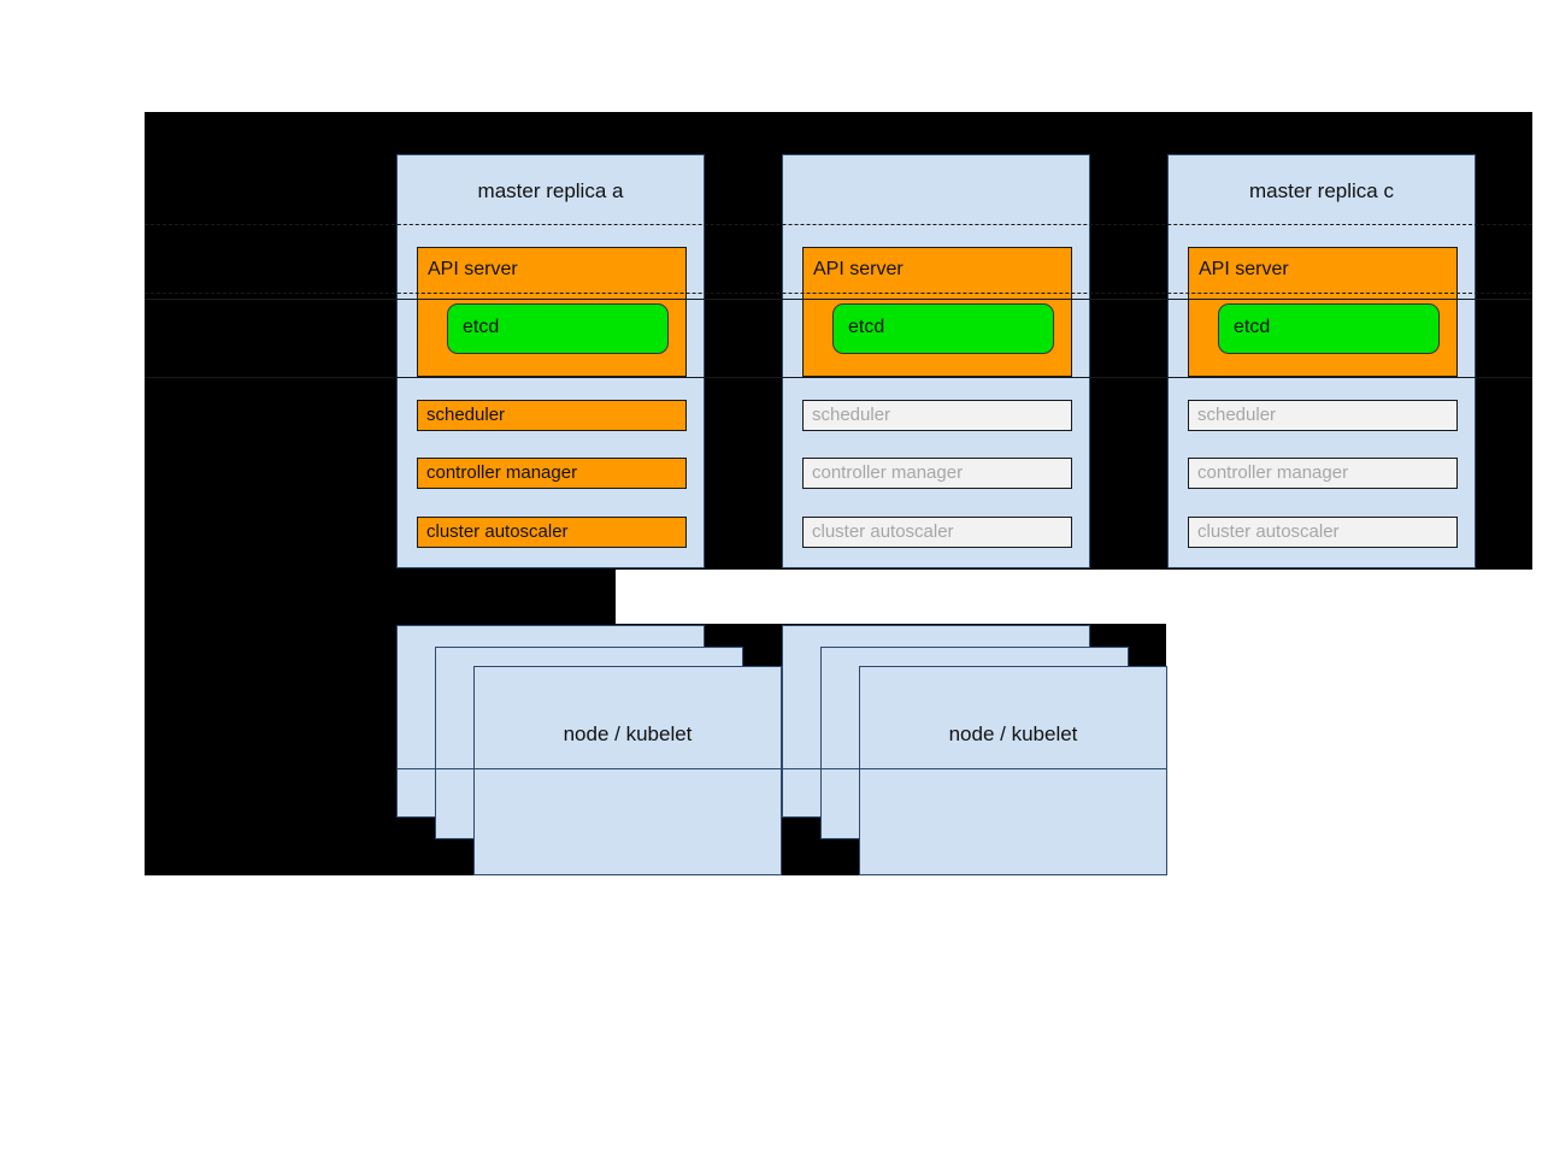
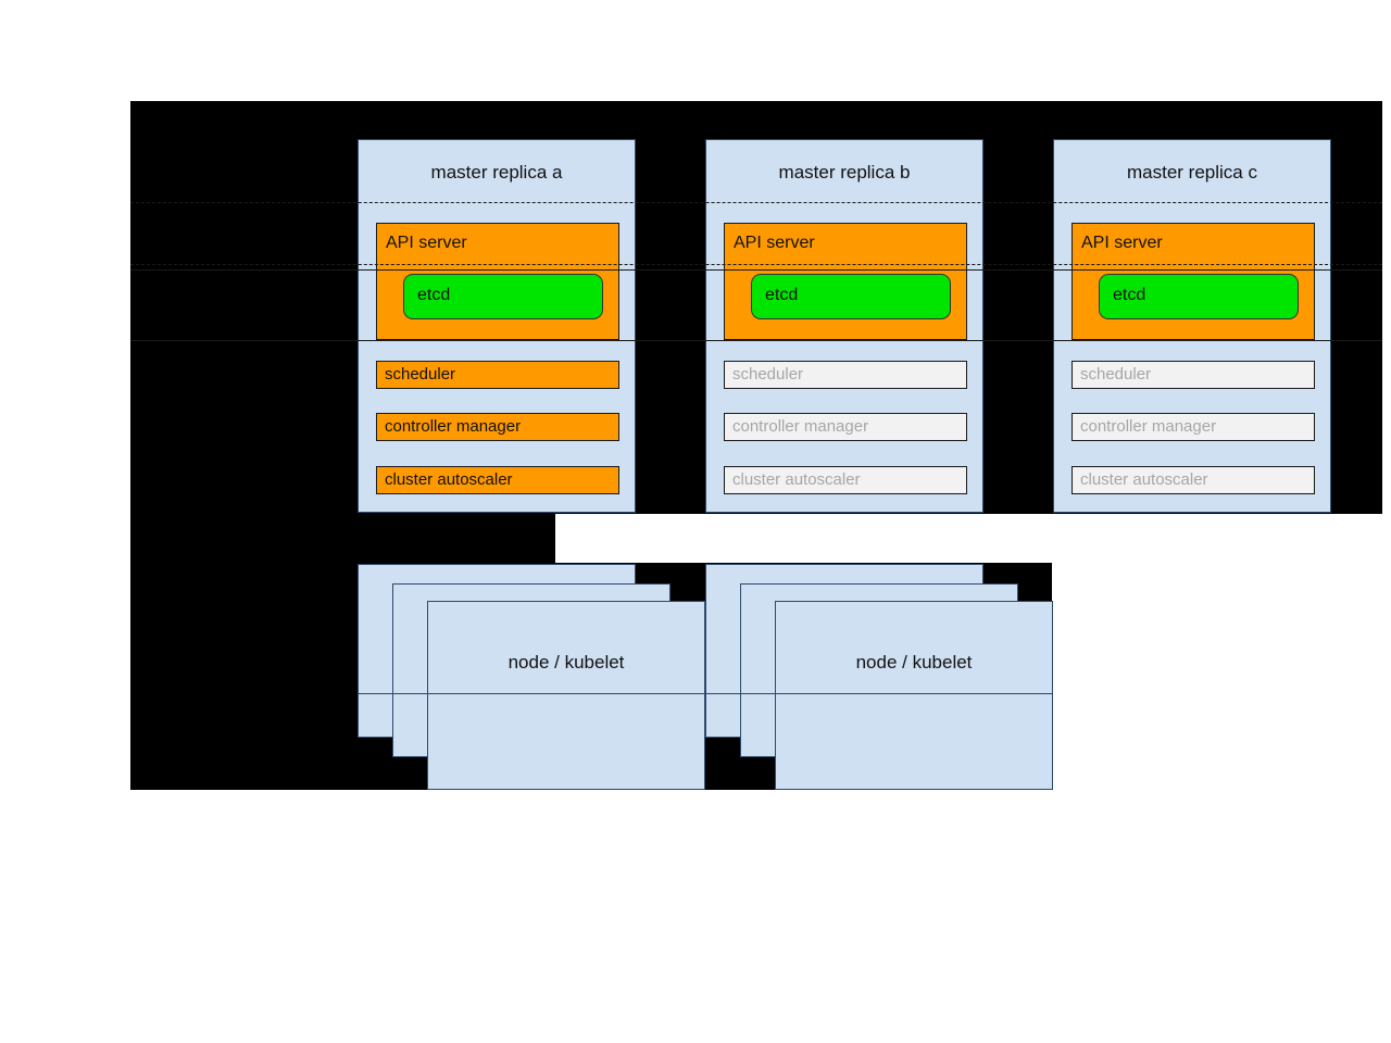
  master replica a
  API server
  etcd
  scheduler
  controller manager
  cluster autoscaler
+ master replica b
  API server
  etcd
  scheduler
  controller manager
  cluster autoscaler
  master replica c
  API server
  etcd
  scheduler
  controller manager
  cluster autoscaler
  node / kubelet
  node / kubelet
